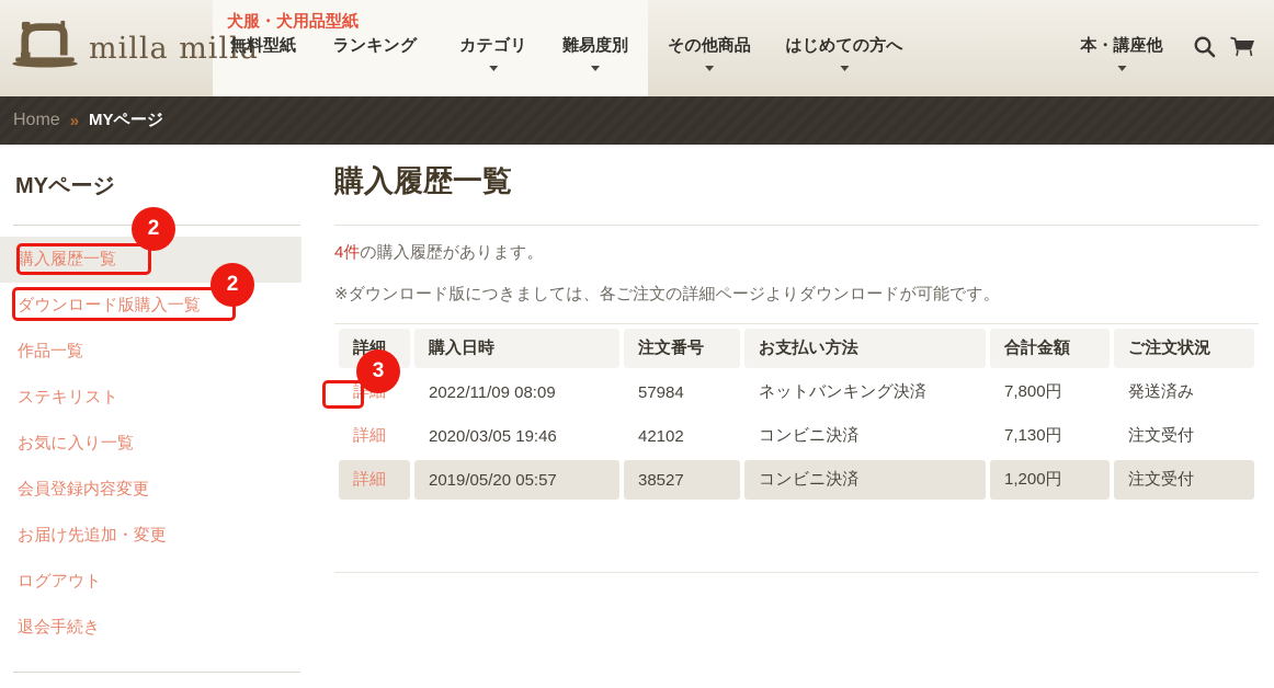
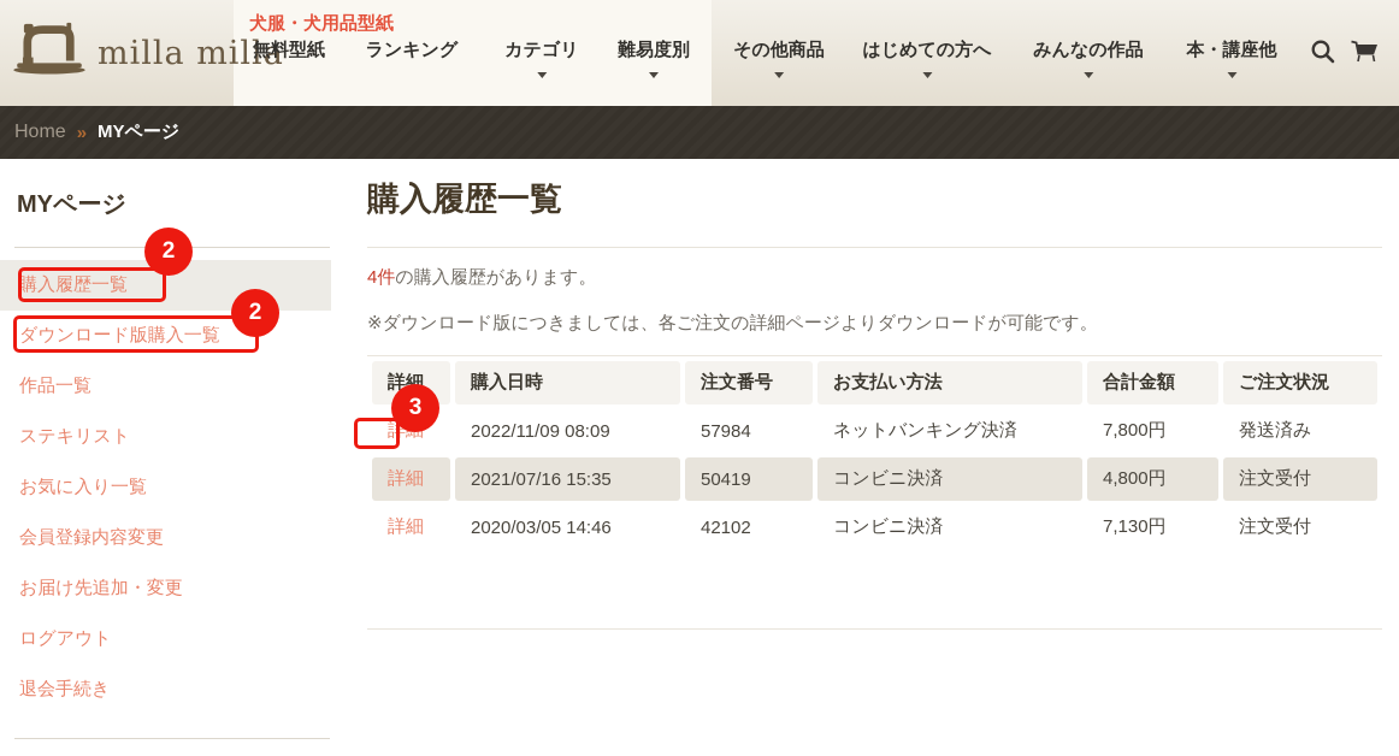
  milla milla
  犬服・犬用品型紙
  無料型紙
  ランキング
  カテゴリ
  難易度別
  その他商品
  はじめての方へ
+ みんなの作品
  本・講座他
  Home
  »
  MYページ
  MYページ
  購入履歴一覧
  ダウンロード版購入一覧
  作品一覧
  ステキリスト
  お気に入り一覧
  会員登録内容変更
  お届け先追加・変更
  ログアウト
  退会手続き
  購入履歴一覧
  4件の購入履歴があります。
  ※ダウンロード版につきましては、各ご注文の詳細ページよりダウンロードが可能です。
  詳細	購入日時	注文番号	お支払い方法	合計金額	ご注文状況
  詳	2022/11/09 08:09	57984	ネットバンキング決済	7,800円	発送済み
+ 詳細	2021/07/16 15:35	50419	コンビニ決済	4,800円	注文受付
- 詳細	2020/03/05 19:46	42102	コンビニ決済	7,130円	注文受付
+ 詳細	2020/03/05 14:46	42102	コンビニ決済	7,130円	注文受付
- 詳細	2019/05/20 05:57	38527	コンビニ決済	1,200円	注文受付
  2
  2
  3
